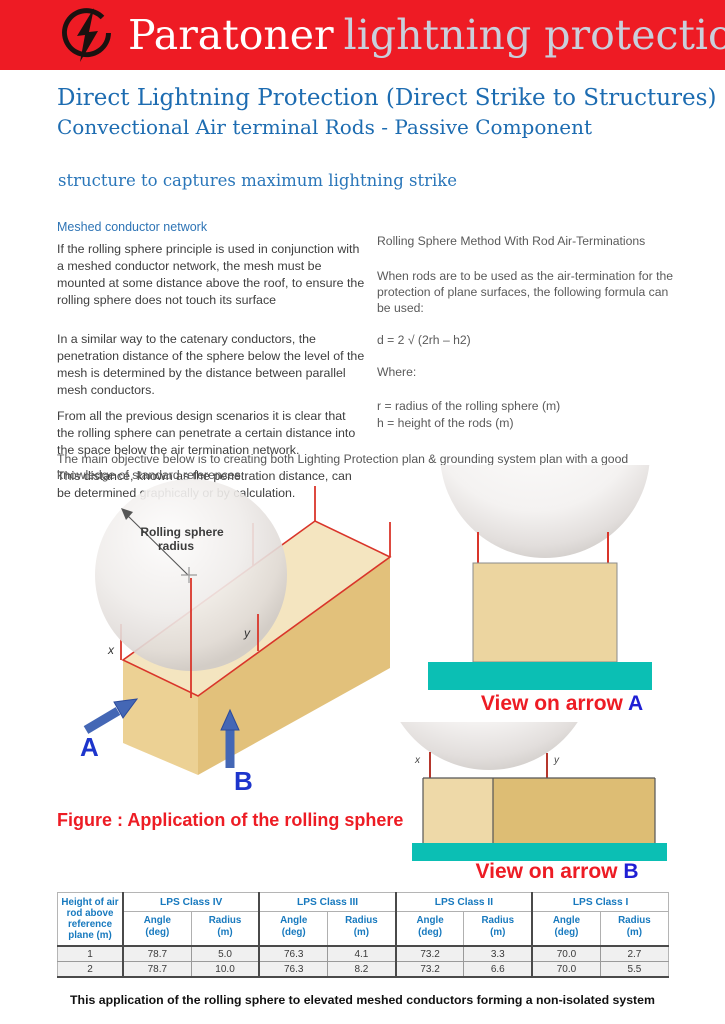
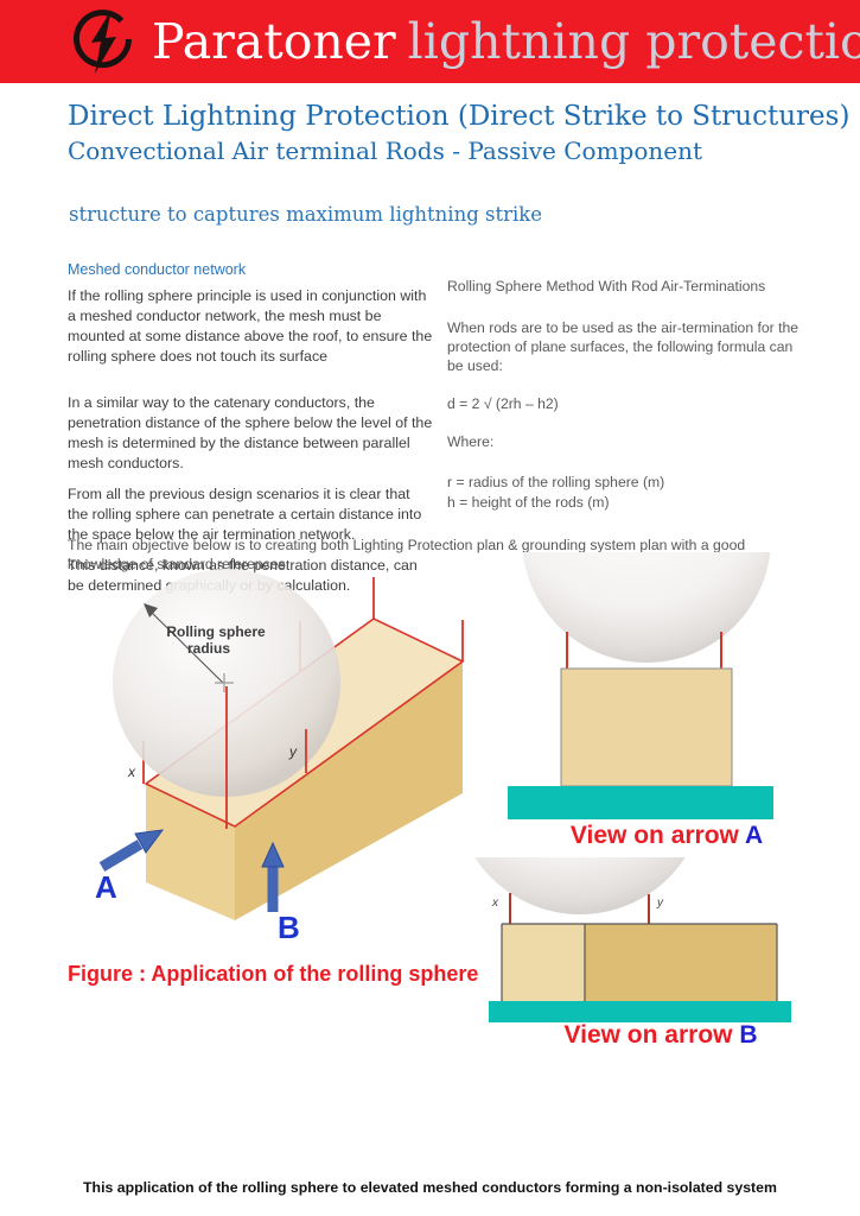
  Paratoner lightning protectio
  Direct Lightning Protection (Direct Strike to Structures)
  Convectional Air terminal Rods - Passive Component
  structure to captures maximum lightning strike
  Meshed conductor network
  If the rolling sphere principle is used in conjunction with a meshed conductor network, the mesh must be mounted at some distance above the roof, to ensure the rolling sphere does not touch its surface
  In a similar way to the catenary conductors, the penetration distance of the sphere below the level of the mesh is determined by the distance between parallel mesh conductors.
  From all the previous design scenarios it is clear that the rolling sphere can penetrate a certain distance into the space below the air termination network.
  This distance, known as the penetration distance, can be determinedalculation.
  Rolling Sphere Method With Rod Air-Terminations
  When rods are to be used as the air-termination for the protection of plane surfaces, the following formula can be used:
  d = 2 √ (2rh – h2)
  Where:
  r = radius of the rolling sphere (m)
  h = height of the rods (m)
  The main objective below is to creating both Lighting Protection plan & grounding system plan with a good knowledge of standard references.
  Rolling sphere
  radius
  x
  y
  A
  B
  View on arrow A
  x
  y
  View on arrow B
  Figure : Application of the rolling sphere
- Height of air rod above reference plane (m)	LPS Class IV	LPS Class III	LPS Class II	LPS Class I
- Angle(deg)	Radius(m)	Angle(deg)	Radius(m)	Angle(deg)	Radius(m)	Angle(deg)	Radius(m)
- 1	78.7	5.0	76.3	4.1	73.2	3.3	70.0	2.7
- 2	78.7	10.0	76.3	8.2	73.2	6.6	70.0	5.5
  This application of the rolling sphere to elevated meshed conductors forming a non-isolated system
